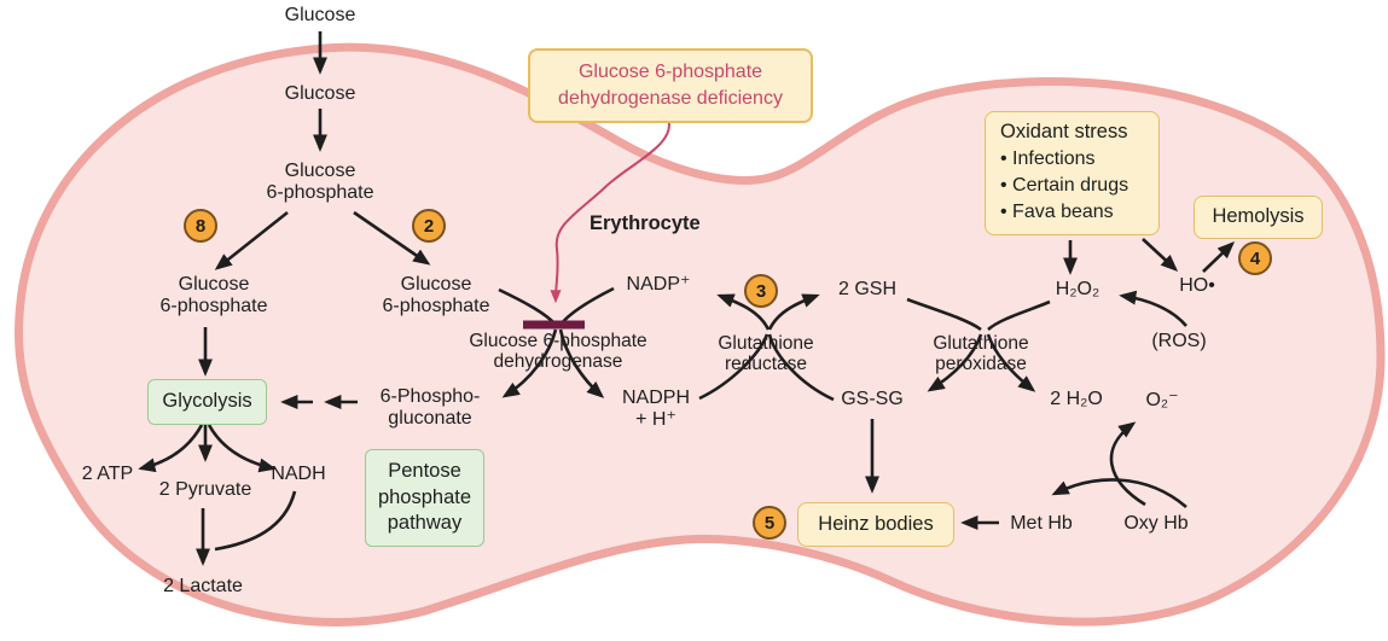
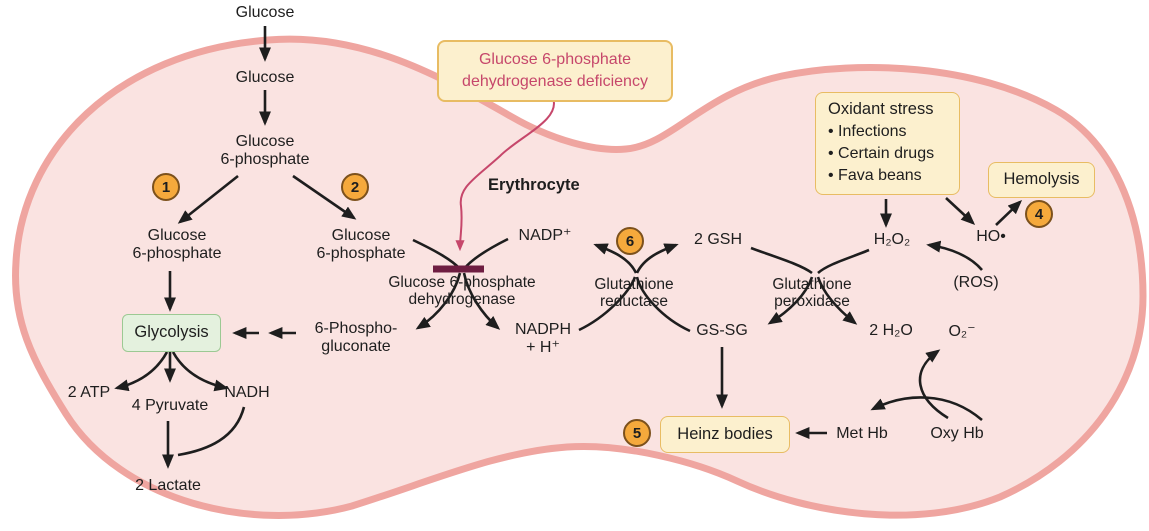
  Glucose
  Glucose
  Glucose
  6-phosphate
- 8
+ 1
  2
  Glucose
  6-phosphate
  Glycolysis
  2 ATP
- 2 Pyruvate
+ 4 Pyruvate
  NADH
  2 Lactate
  Glucose
  6-phosphate
  Glucose 6-phosphate
  dehydrogenase
  6-Phospho-
  gluconate
- Pentose
- phosphate
- pathway
  NADP⁺
  NADPH
  + H⁺
- 3
+ 6
  Glutathione
  reductase
  2 GSH
  GS-SG
  Glutathione
  peroxidase
  H₂O₂
  2 H₂O
  Oxidant stress
  Infections
  Certain drugs
  Fava beans
  Hemolysis
  4
  HO•
  (ROS)
  O₂⁻
  Oxy Hb
  Met Hb
  Heinz bodies
  5
  Glucose 6-phosphate
  dehydrogenase deficiency
  Erythrocyte
